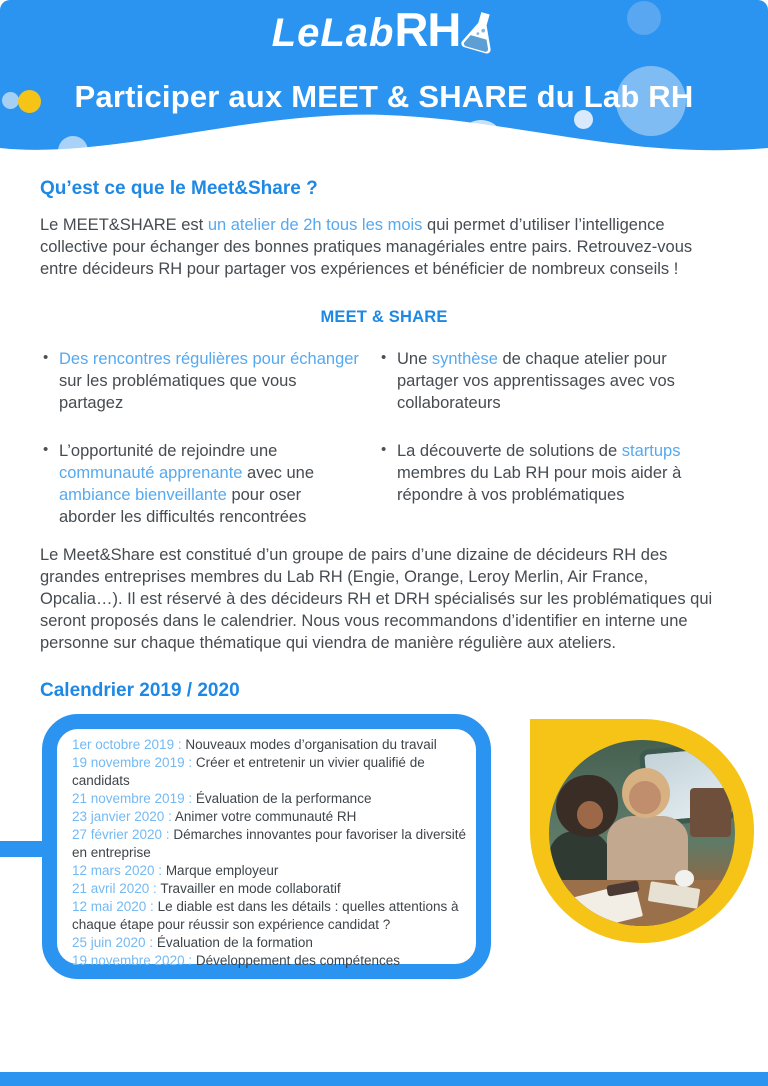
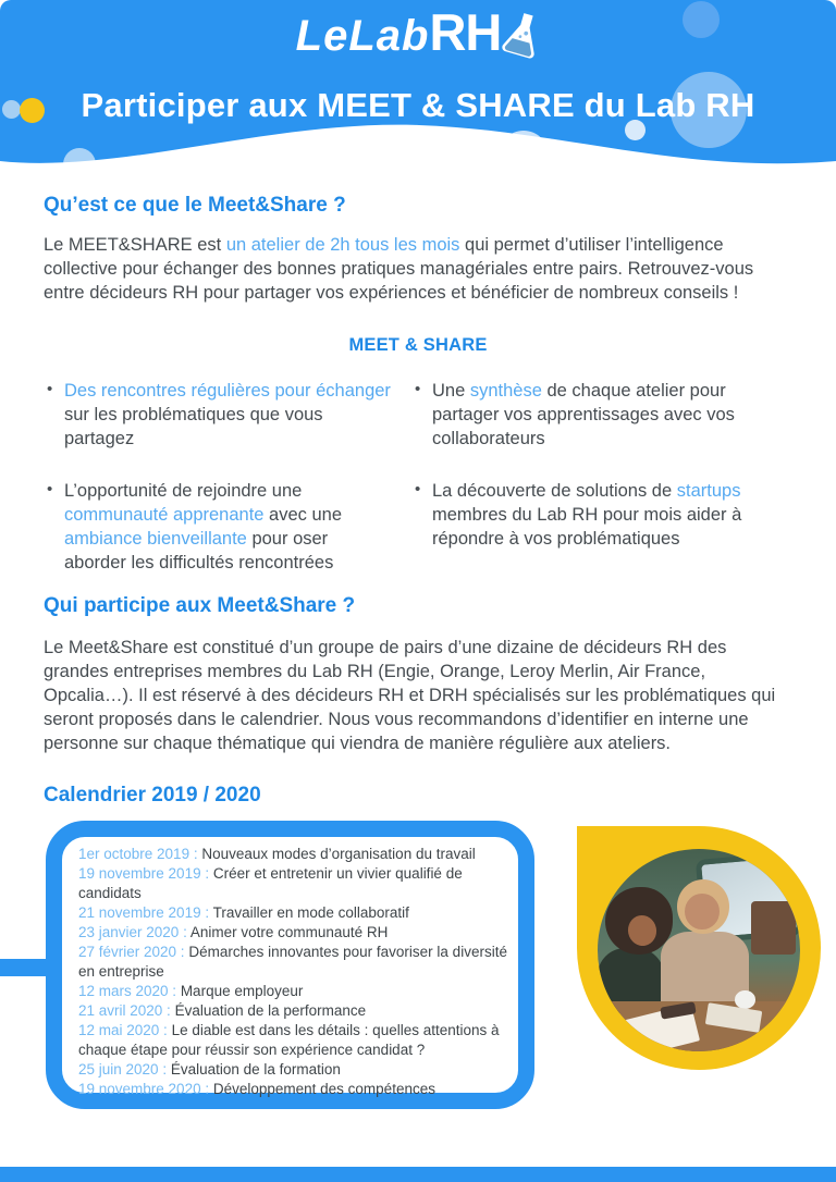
  LeLabRH
  Participer aux MEET & SHARE du Lab RH
  Qu’est ce que le Meet&Share ?
  Le MEET&SHARE est un atelier de 2h tous les mois qui permet d’utiliser l’intelligence collective pour échanger des bonnes pratiques managériales entre pairs. Retrouvez-vous entre décideurs RH pour partager vos expériences et bénéficier de nombreux conseils !
  MEET & SHARE
  Des rencontres régulières pour échanger sur les problématiques que vous partagez
  Une synthèse de chaque atelier pour partager vos apprentissages avec vos collaborateurs
  L’opportunité de rejoindre une communauté apprenante avec une ambiance bienveillante pour oser aborder les difficultés rencontrées
  La découverte de solutions de startups membres du Lab RH pour mois aider à répondre à vos problématiques
+ Qui participe aux Meet&Share ?
  Le Meet&Share est constitué d’un groupe de pairs d’une dizaine de décideurs RH des grandes entreprises membres du Lab RH (Engie, Orange, Leroy Merlin, Air France, Opcalia…). Il est réservé à des décideurs RH et DRH spécialisés sur les problématiques qui seront proposés dans le calendrier. Nous vous recommandons d’identifier en interne une personne sur chaque thématique qui viendra de manière régulière aux ateliers.
  Calendrier 2019 / 2020
  1er octobre 2019 : Nouveaux modes d’organisation du travail
  19 novembre 2019 : Créer et entretenir un vivier qualifié de candidats
- 21 novembre 2019 : Évaluation de la performance
+ 21 novembre 2019 : Travailler en mode collaboratif
  23 janvier 2020 : Animer votre communauté RH
  27 février 2020 : Démarches innovantes pour favoriser la diversité en entreprise
  12 mars 2020 : Marque employeur
- 21 avril 2020 : Travailler en mode collaboratif
+ 21 avril 2020 : Évaluation de la performance
  12 mai 2020 : Le diable est dans les détails : quelles attentions à chaque étape pour réussir son expérience candidat ?
  25 juin 2020 : Évaluation de la formation
  19 novembre 2020 : Développement des compétences
